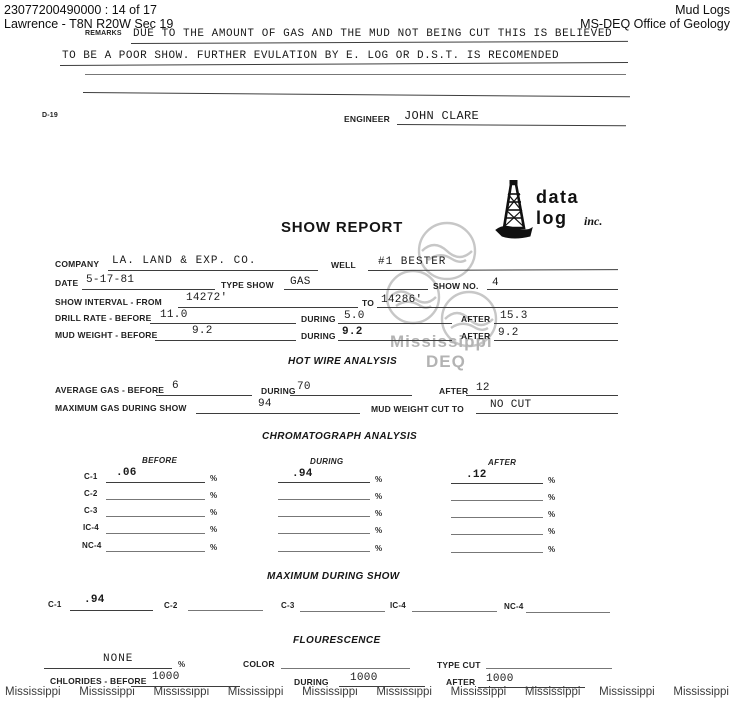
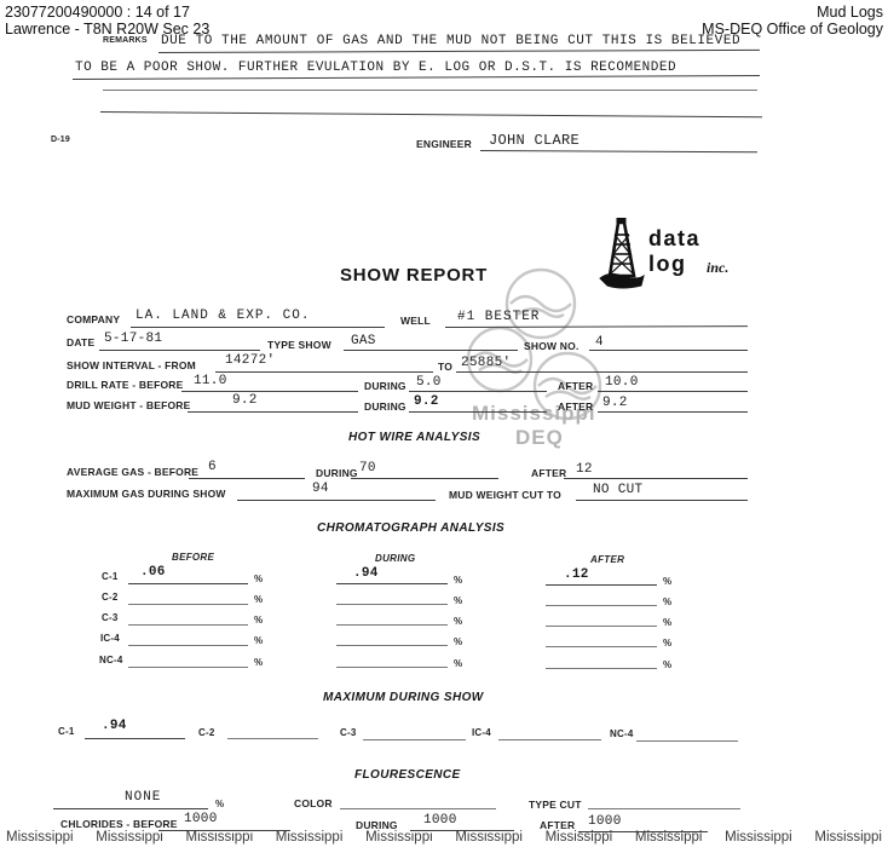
  Mississippi
  DEQ
  23077200490000 : 14 of 17
  Mud Logs
- Lawrence - T8N R20W Sec 19
+ Lawrence - T8N R20W Sec 23
  MS-DEQ Office of Geology
  DUE TO THE AMOUNT OF GAS AND THE MUD NOT BEING CUT THIS IS BELIEVED
  TO BE A POOR SHOW. FURTHER EVULATION BY E. LOG OR D.S.T. IS RECOMENDED
  ENGINEER
  JOHN CLARE
  SHOW REPORT
  data
  log
  inc.
  COMPANY
  LA. LAND & EXP. CO.
  WELL
  #1 BESTER
  DATE
  5-17-81
  TYPE SHOW
  GAS
  SHOW NO.
  4
  SHOW INTERVAL - FROM
  14272'
  TO
- 14286'
+ 25885'
  DRILL RATE - BEFORE
  11.0
  DURING
  5.0
  AFTER
- 15.3
+ 10.0
  MUD WEIGHT - BEFORE
  9.2
  DURING
  9.2
  AFTER
  9.2
  HOT WIRE ANALYSIS
  AVERAGE GAS - BEFORE
  6
  DURING
  70
  AFTER
  12
  MAXIMUM GAS DURING SHOW
  94
  MUD WEIGHT CUT TO
  NO CUT
  CHROMATOGRAPH ANALYSIS
  BEFORE
  DURING
  AFTER
  C-1
  .06
  %
  .94
  %
  .12
  %
  C-2
  %
  %
  %
  C-3
  %
  %
  %
  IC-4
  %
  %
  %
  NC-4
  %
  %
  %
  MAXIMUM DURING SHOW
  C-1
  .94
  C-2
  C-3
  IC-4
  NC-4
  FLOURESCENCE
  NONE
  %
  COLOR
  TYPE CUT
  CHLORIDES - BEFORE
  1000
  DURING
  1000
  AFTER
  1000
  Mississippi
  Mississippi
  Mississippi
  Mississippi
  Mississippi
  Mississippi
  Mississippi
  Mississippi
  Mississippi
  Mississippi
